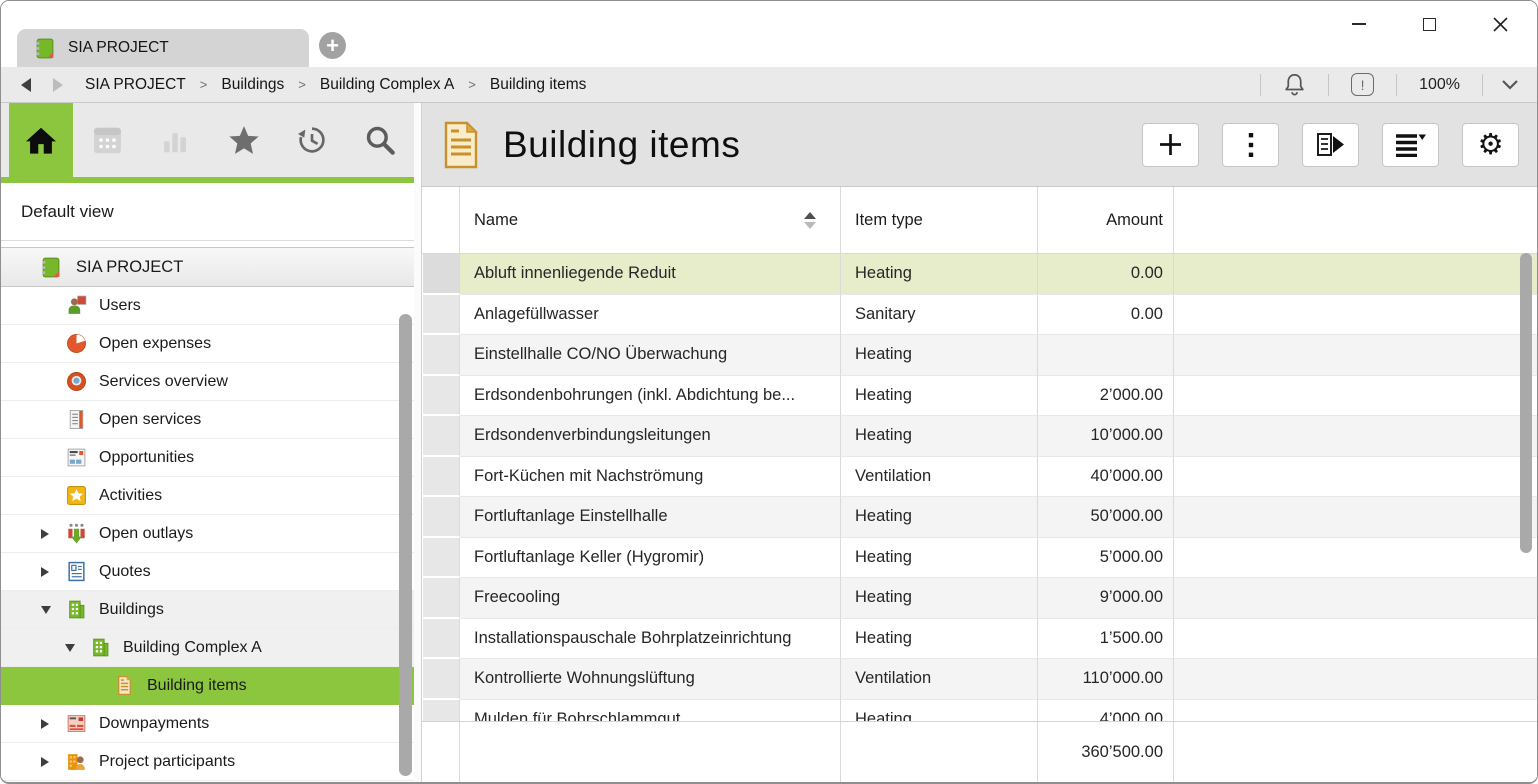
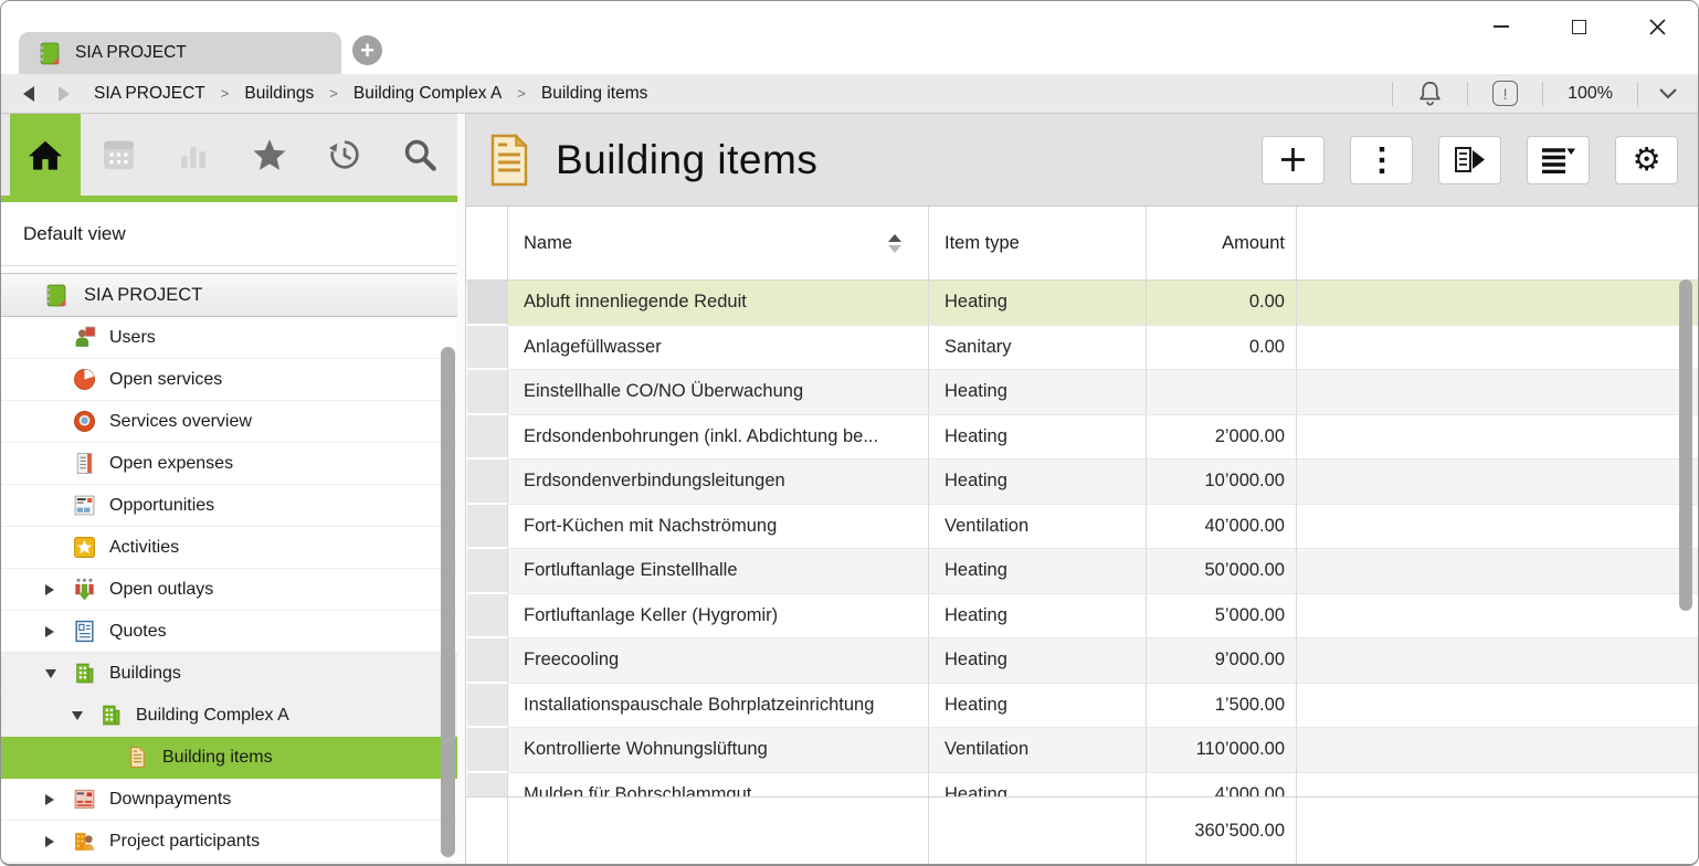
  SIA PROJECT
  +
  SIA PROJECT
  >
  Buildings
  >
  Building Complex A
  >
  Building items
  !
  100%
  Default view
  SIA PROJECT
  Users
- Open expenses
+ Open services
  Services overview
- Open services
+ Open expenses
  Opportunities
  Activities
  Open outlays
  Quotes
  Buildings
  Building Complex A
  Building items
  Downpayments
  Project participants
  Building items
  ⚙
  Name
  Item type
  Amount
  Abluft innenliegende Reduit
  Heating
  0.00
  Anlagefüllwasser
  Sanitary
  0.00
  Einstellhalle CO/NO Überwachung
  Heating
  Erdsondenbohrungen (inkl. Abdichtung be...
  Heating
  2’000.00
  Erdsondenverbindungsleitungen
  Heating
  10’000.00
  Fort-Küchen mit Nachströmung
  Ventilation
  40’000.00
  Fortluftanlage Einstellhalle
  Heating
  50’000.00
  Fortluftanlage Keller (Hygromir)
  Heating
  5’000.00
  Freecooling
  Heating
  9’000.00
  Installationspauschale Bohrplatzeinrichtung
  Heating
  1’500.00
  Kontrollierte Wohnungslüftung
  Ventilation
  110’000.00
  Mulden für Bohrschlammgut
  Heating
  4’000.00
  360’500.00
